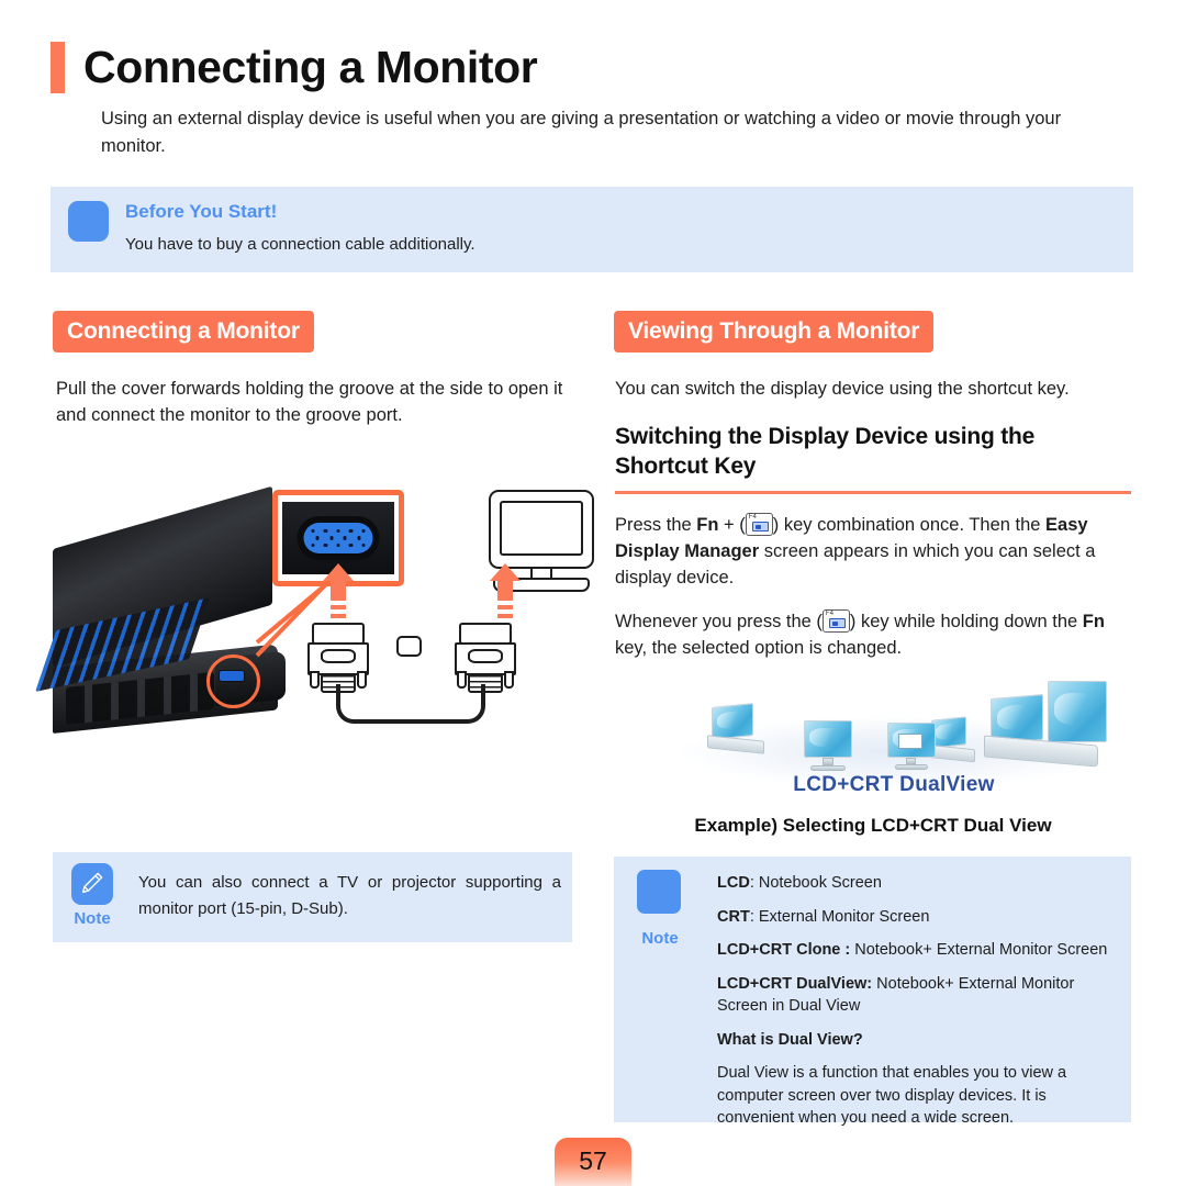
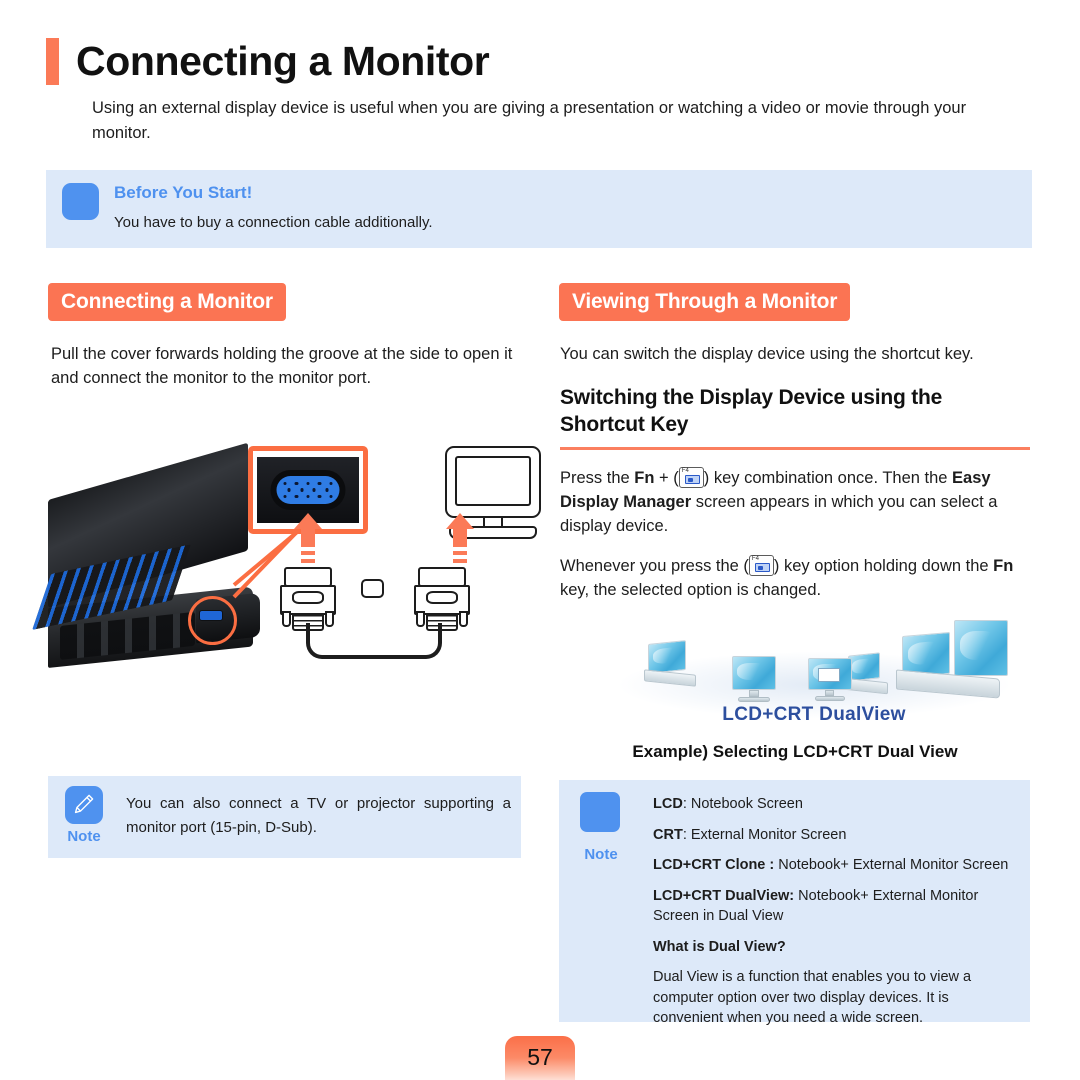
  Connecting a Monitor
  Using an external display device is useful when you are giving a presentation or watching a video or movie through your monitor.
  Before You Start!
  You have to buy a connection cable additionally.
  Connecting a Monitor
  Viewing Through a Monitor
- Pull the cover forwards holding the groove at the side to open it and connect the monitor to the groove port.
+ Pull the cover forwards holding the groove at the side to open it and connect the monitor to the monitor port.
  Note
  You can also connect a TV or projector supporting a monitor port (15-pin, D-Sub).
  You can switch the display device using the shortcut key.
  Switching the Display Device using the Shortcut Key
  Press the Fn + (
  ) key combination once. Then the Easy Display Manager screen appears in which you can select a display device.
  Whenever you press the (
- ) key while holding down the Fn key, the selected option is changed.
+ ) key option holding down the Fn key, the selected option is changed.
  LCD+CRT DualView
  Example) Selecting LCD+CRT Dual View
  Note
  LCD: Notebook Screen
  CRT: External Monitor Screen
  LCD+CRT Clone : Notebook+ External Monitor Screen
  LCD+CRT DualView: Notebook+ External Monitor Screen in Dual View
  What is Dual View?
- Dual View is a function that enables you to view a computer screen over two display devices. It is convenient when you need a wide screen.
+ Dual View is a function that enables you to view a computer option over two display devices. It is convenient when you need a wide screen.
  57
